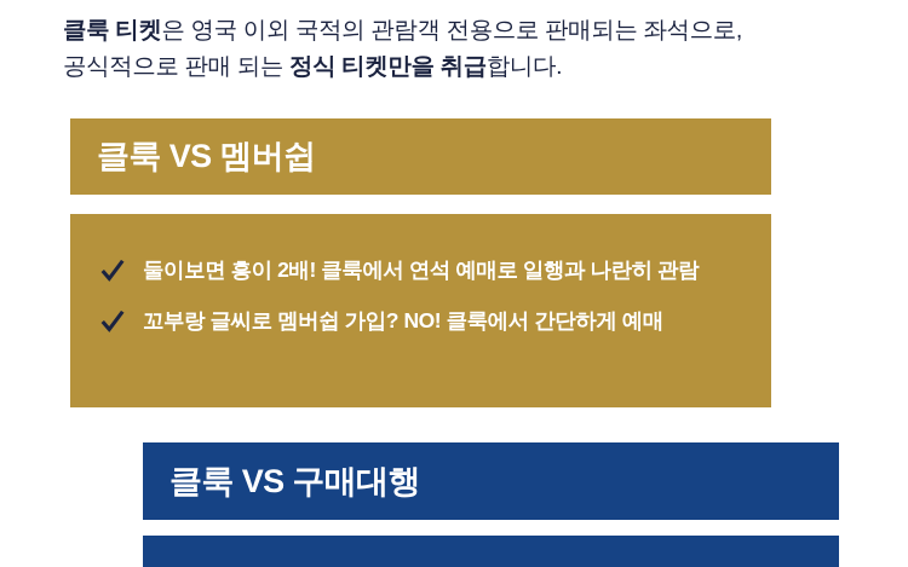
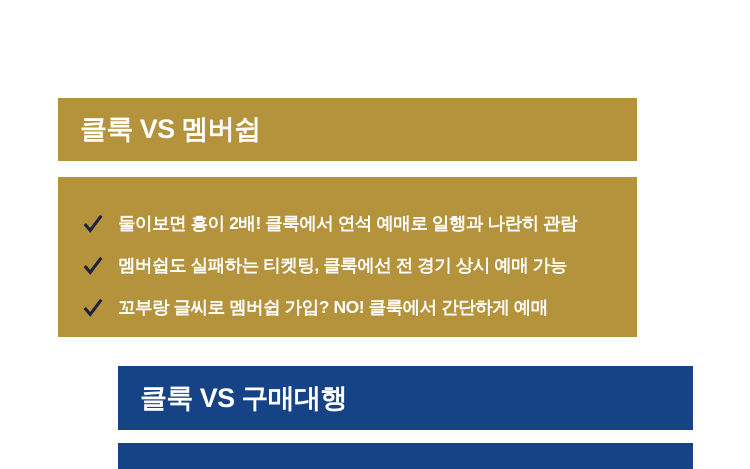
- 클룩 티켓은 영국 이외 국적의 관람객 전용으로 판매되는 좌석으로,
- 공식적으로 판매 되는 정식 티켓만을 취급합니다.
  클룩 VS 멤버쉽
  둘이보면 흥이 2배! 클룩에서 연석 예매로 일행과 나란히 관람
+ 멤버쉽도 실패하는 티켓팅, 클룩에선 전 경기 상시 예매 가능
  꼬부랑 글씨로 멤버쉽 가입? NO! 클룩에서 간단하게 예매
  클룩 VS 구매대행
